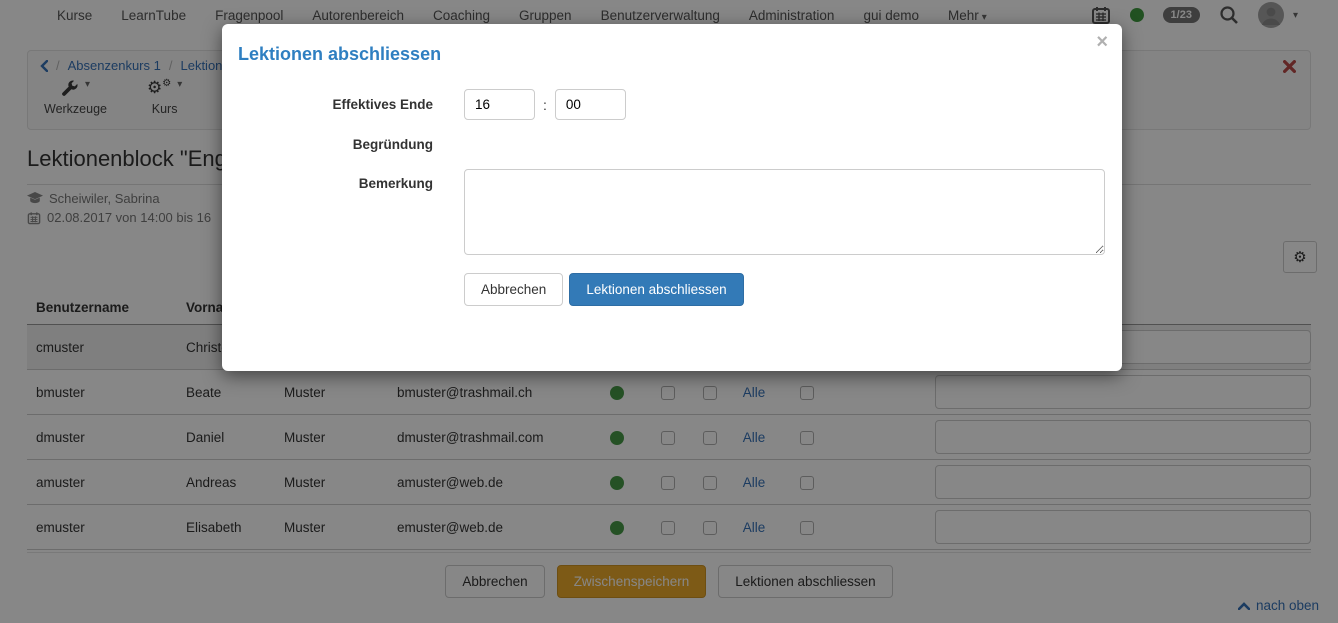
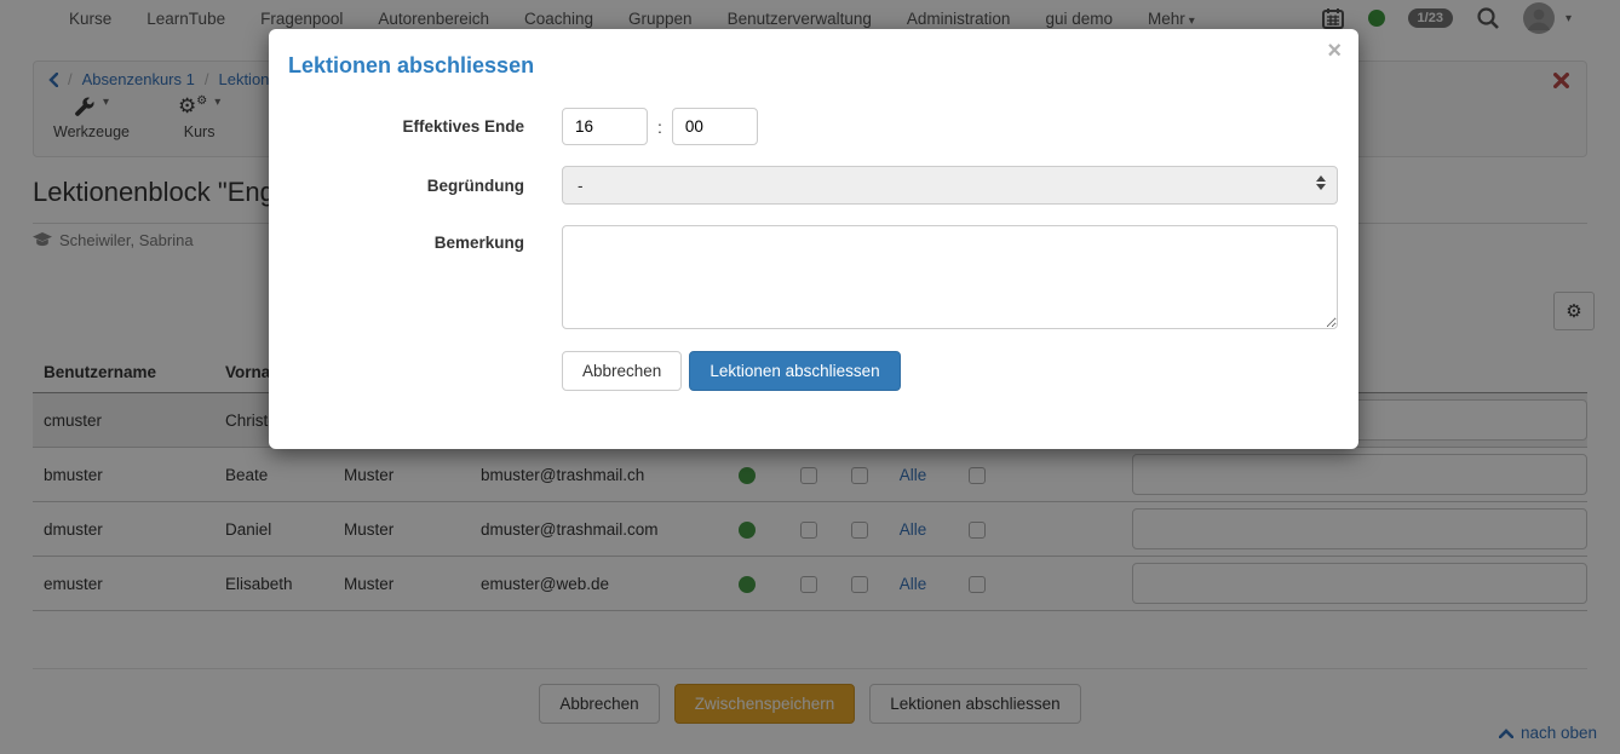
  Kurse
  LearnTube
  Fragenpool
  Autorenbereich
  Coaching
  Gruppen
  Benutzerverwaltung
  Administration
  gui demo
  Mehr ▾
  1/23
  ▾
  /
  Absenzenkurs 1
  /
  Lektion
  ▾
  Werkzeuge
  ⚙
  ⚙
  ▾
  Kurs
  Lektionenblock "Eng
  Scheiwiler, Sabrina
- 02.08.2017 von 14:00 bis 16
  ⚙
  Benutzername	Vorna
  bmuster	Beate	Muster	bmuster@trashmail.ch				Alle
  dmuster	Daniel	Muster	dmuster@trashmail.com				Alle
- amuster	Andreas	Muster	amuster@web.de				Alle
  emuster	Elisabeth	Muster	emuster@web.de				Alle
  Abbrechen
  Zwischenspeichern
  Lektionen abschliessen
  nach oben
  Lektionen abschliessen
  ×
  Effektives Ende
  16
  :
  00
  Begründung
+ -
  Bemerkung
  Abbrechen
  Lektionen abschliessen
